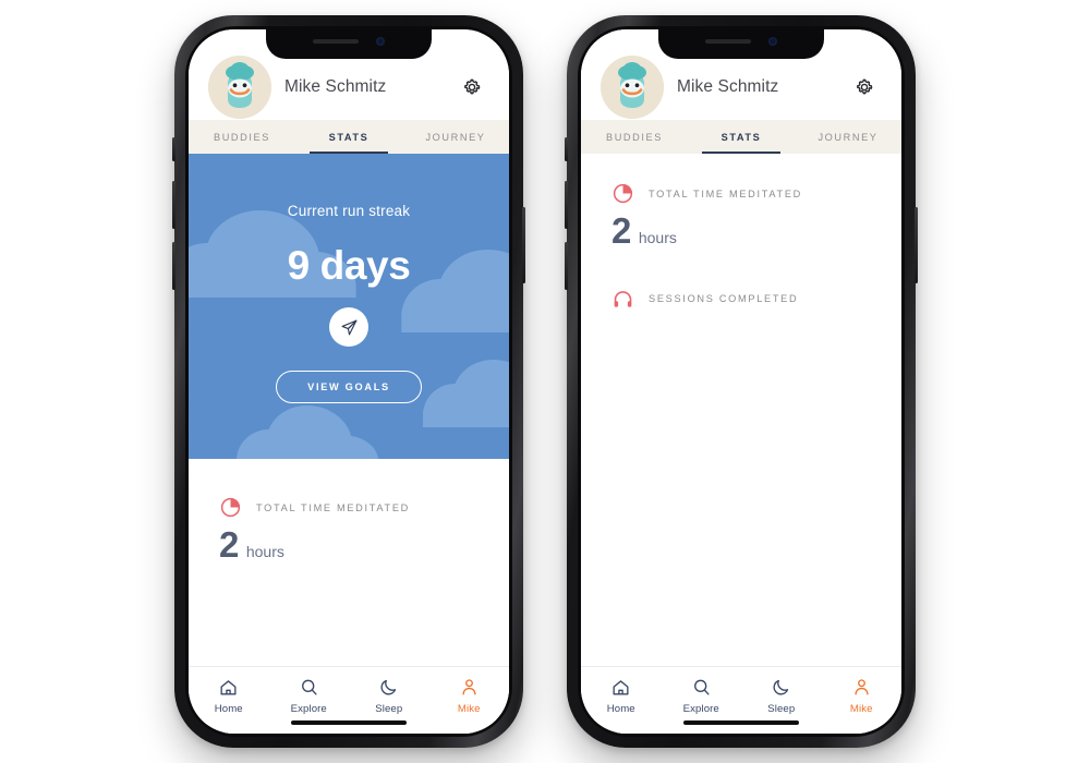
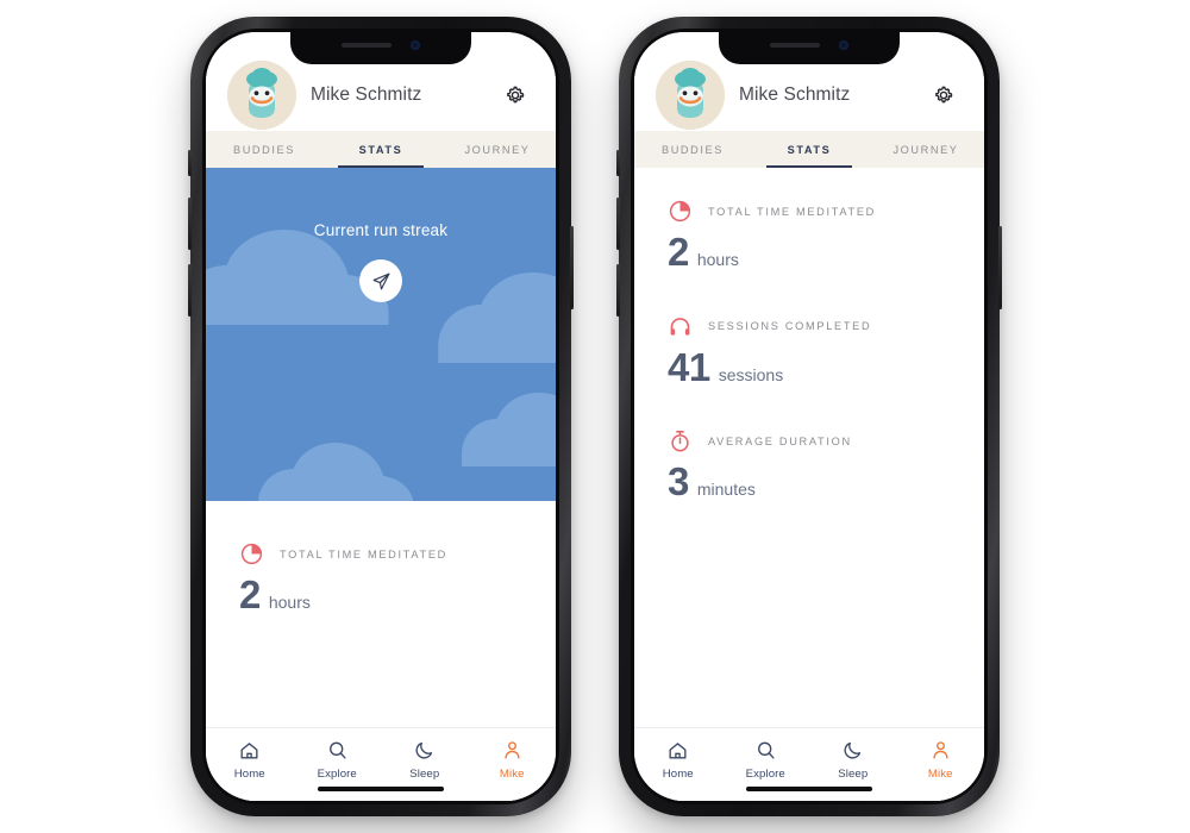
  Mike Schmitz
  BUDDIES
  STATS
  JOURNEY
  Current run streak
- 9 days
- VIEW GOALS
  TOTAL TIME MEDITATED
  2
  hours
  Home
  Explore
  Sleep
  Mike
  Mike Schmitz
  BUDDIES
  STATS
  JOURNEY
  TOTAL TIME MEDITATED
  2
  hours
  SESSIONS COMPLETED
+ 41
+ sessions
+ AVERAGE DURATION
+ 3
+ minutes
  Home
  Explore
  Sleep
  Mike
